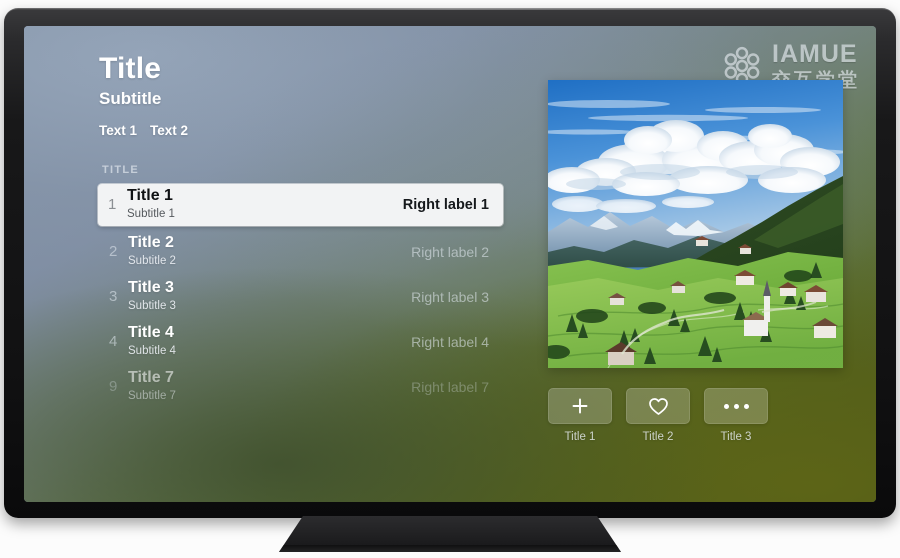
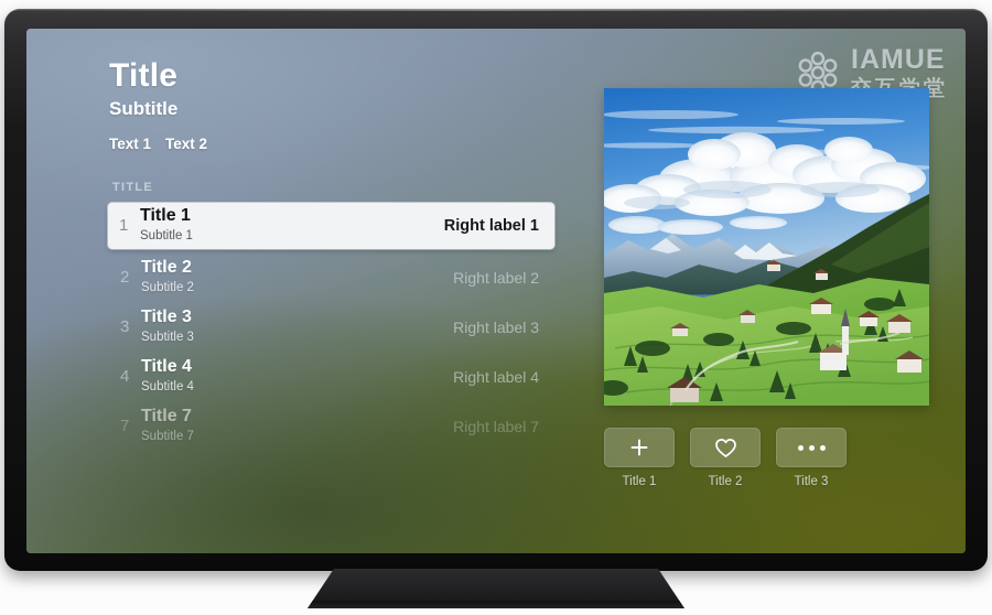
  IAMUE
  Title
  Subtitle
  Text 1
  Text 2
  TITLE
  1
  Title 1
  Subtitle 1
  Right label 1
  2
  Title 2
  Subtitle 2
  Right label 2
  3
  Title 3
  Subtitle 3
  Right label 3
  4
  Title 4
  Subtitle 4
  Right label 4
- 9
+ 7
  Title 7
  Subtitle 7
  Right label 7
  Title 1
  Title 2
  Title 3
